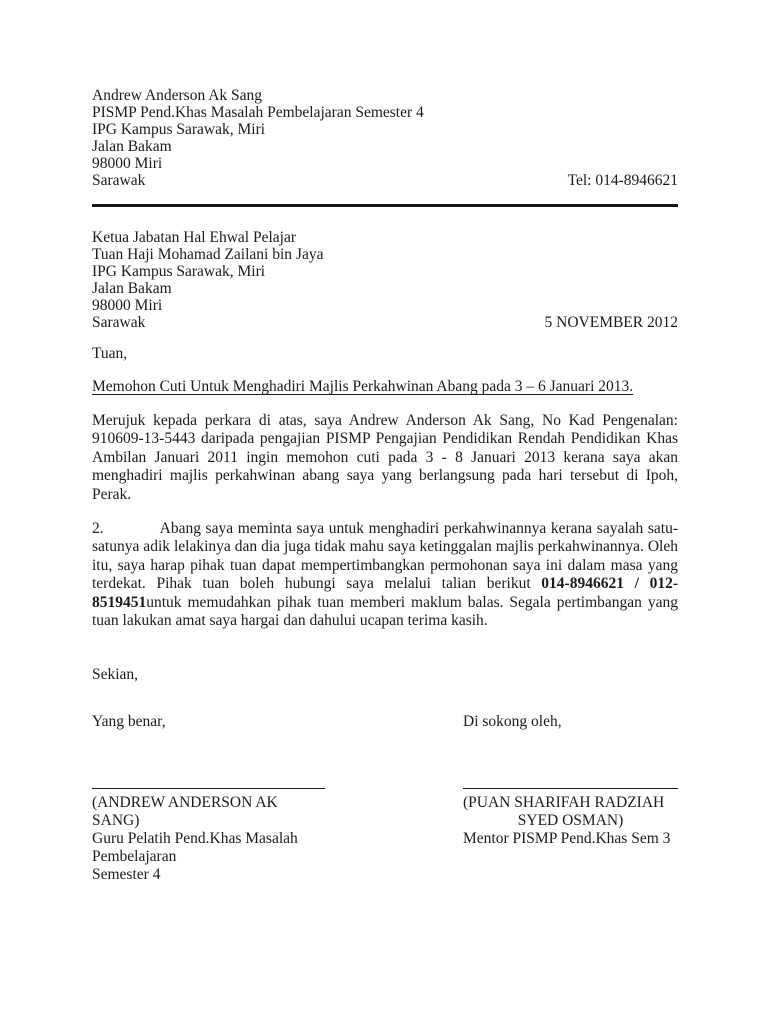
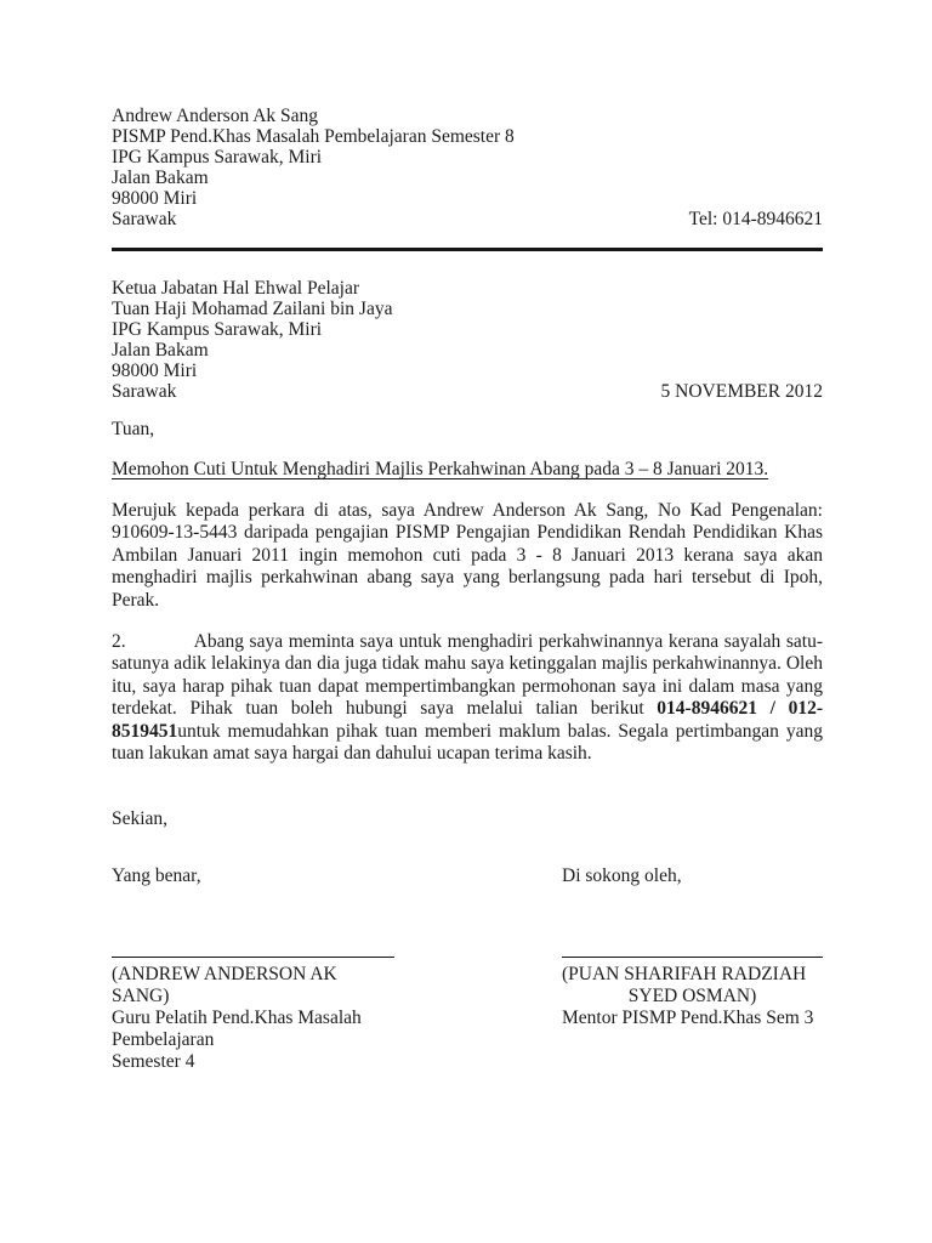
  Andrew Anderson Ak Sang
- PISMP Pend.Khas Masalah Pembelajaran Semester 4
+ PISMP Pend.Khas Masalah Pembelajaran Semester 8
  IPG Kampus Sarawak, Miri
  Jalan Bakam
  98000 Miri
  Sarawak
  Tel: 014-8946621
  Ketua Jabatan Hal Ehwal Pelajar
  Tuan Haji Mohamad Zailani bin Jaya
  IPG Kampus Sarawak, Miri
  Jalan Bakam
  98000 Miri
  Sarawak
  5 NOVEMBER 2012
  Tuan,
- Memohon Cuti Untuk Menghadiri Majlis Perkahwinan Abang pada 3 – 6 Januari 2013.
+ Memohon Cuti Untuk Menghadiri Majlis Perkahwinan Abang pada 3 – 8 Januari 2013.
  Merujuk kepada perkara di atas, saya Andrew Anderson Ak Sang, No Kad Pengenalan: 910609-13-5443 daripada pengajian PISMP Pengajian Pendidikan Rendah Pendidikan Khas Ambilan Januari 2011 ingin memohon cuti pada 3 - 8 Januari 2013 kerana saya akan menghadiri majlis perkahwinan abang saya yang berlangsung pada hari tersebut di Ipoh, Perak.
  2. Abang saya meminta saya untuk menghadiri perkahwinannya kerana sayalah satu-satunya adik lelakinya dan dia juga tidak mahu saya ketinggalan majlis perkahwinannya. Oleh itu, saya harap pihak tuan dapat mempertimbangkan permohonan saya ini dalam masa yang terdekat. Pihak tuan boleh hubungi saya melalui talian berikut 014-8946621 / 012-8519451untuk memudahkan pihak tuan memberi maklum balas. Segala pertimbangan yang tuan lakukan amat saya hargai dan dahului ucapan terima kasih.
  Sekian,
  Yang benar,
  Di sokong oleh,
  (ANDREW ANDERSON AK SANG)
  Guru Pelatih Pend.Khas Masalah Pembelajaran
  Semester 4
  (PUAN SHARIFAH RADZIAH
  SYED OSMAN)
  Mentor PISMP Pend.Khas Sem 3
